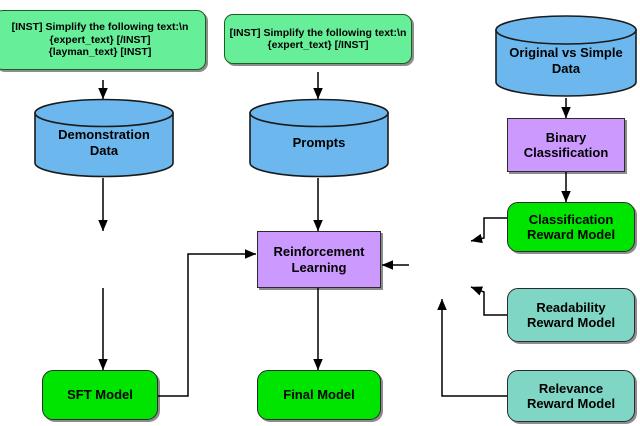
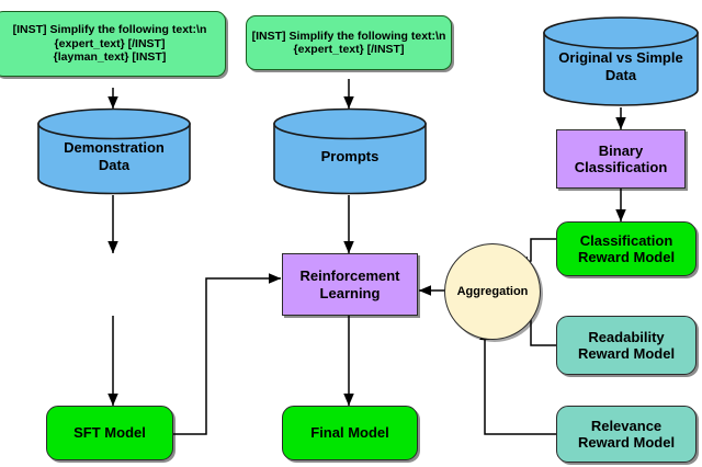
  [INST] Simplify the following text:\n
  {expert_text} [/INST]
  {layman_text} [INST]
  [INST] Simplify the following text:\n
  {expert_text} [/INST]
  Original vs Simple
  Data
  Demonstration
  Data
  Prompts
  Binary
  Classification
  Classification
  Reward Model
  Readability
  Reward Model
  Relevance
  Reward Model
  Reinforcement
  Learning
+ Aggregation
  SFT Model
  Final Model
